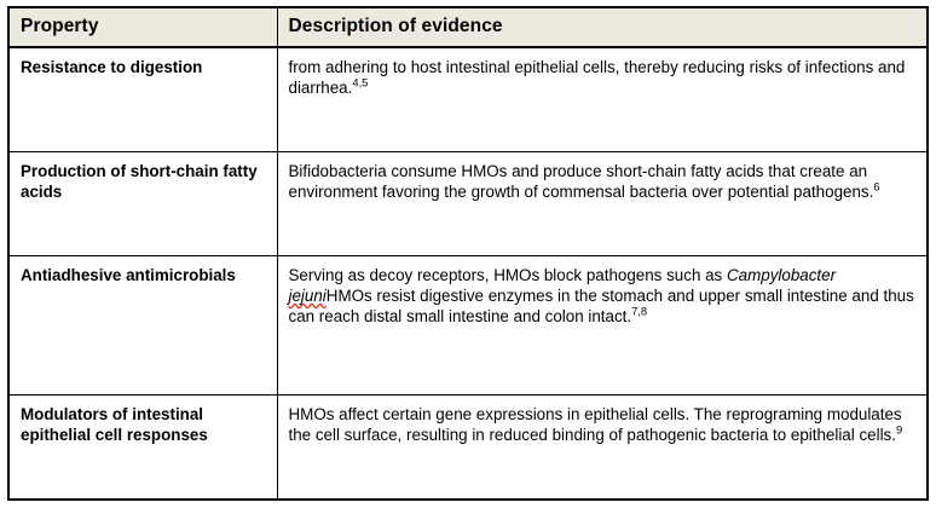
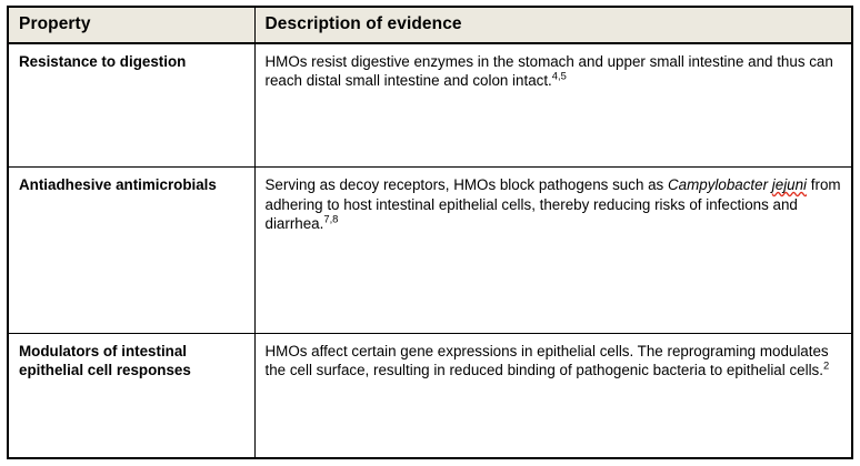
  Property	Description of evidence
- Resistance to digestion	from adhering to host intestinal epithelial cells, thereby reducing risks of infections and diarrhea.4,5
+ Resistance to digestion	HMOs resist digestive enzymes in the stomach and upper small intestine and thus can reach distal small intestine and colon intact.4,5
- Production of short-chain fatty acids	Bifidobacteria consume HMOs and produce short-chain fatty acids that create an environment favoring the growth of commensal bacteria over potential pathogens.6
- Antiadhesive antimicrobials	Serving as decoy receptors, HMOs block pathogens such as Campylobacter jejuniHMOs resist digestive enzymes in the stomach and upper small intestine and thus can reach distal small intestine and colon intact.7,8
+ Antiadhesive antimicrobials	Serving as decoy receptors, HMOs block pathogens such as Campylobacter jejuni from adhering to host intestinal epithelial cells, thereby reducing risks of infections and diarrhea.7,8
- Modulators of intestinal epithelial cell responses	HMOs affect certain gene expressions in epithelial cells. The reprograming modulates the cell surface, resulting in reduced binding of pathogenic bacteria to epithelial cells.9
+ Modulators of intestinal epithelial cell responses	HMOs affect certain gene expressions in epithelial cells. The reprograming modulates the cell surface, resulting in reduced binding of pathogenic bacteria to epithelial cells.2
